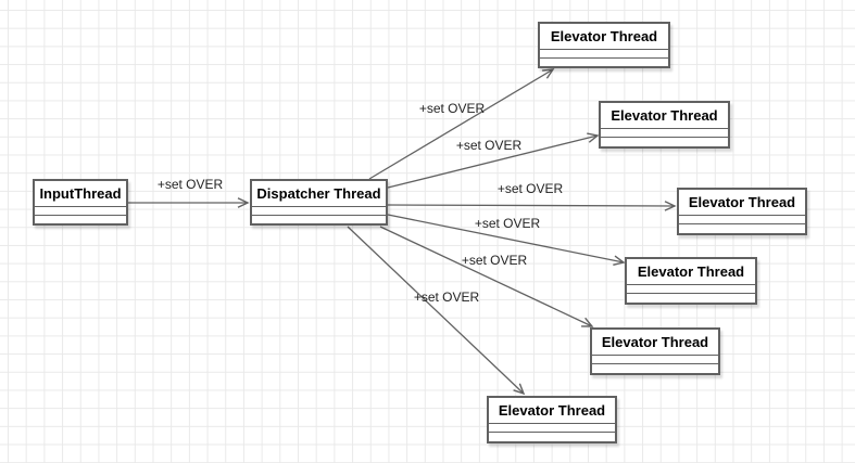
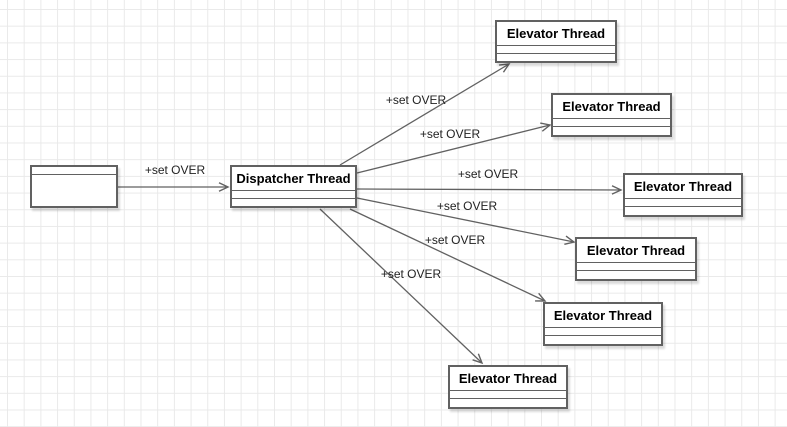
- InputThread
  Dispatcher Thread
  Elevator Thread
  Elevator Thread
  Elevator Thread
  Elevator Thread
  Elevator Thread
  Elevator Thread
  +set OVER
  +set OVER
  +set OVER
  +set OVER
  +set OVER
  +set OVER
  +set OVER
